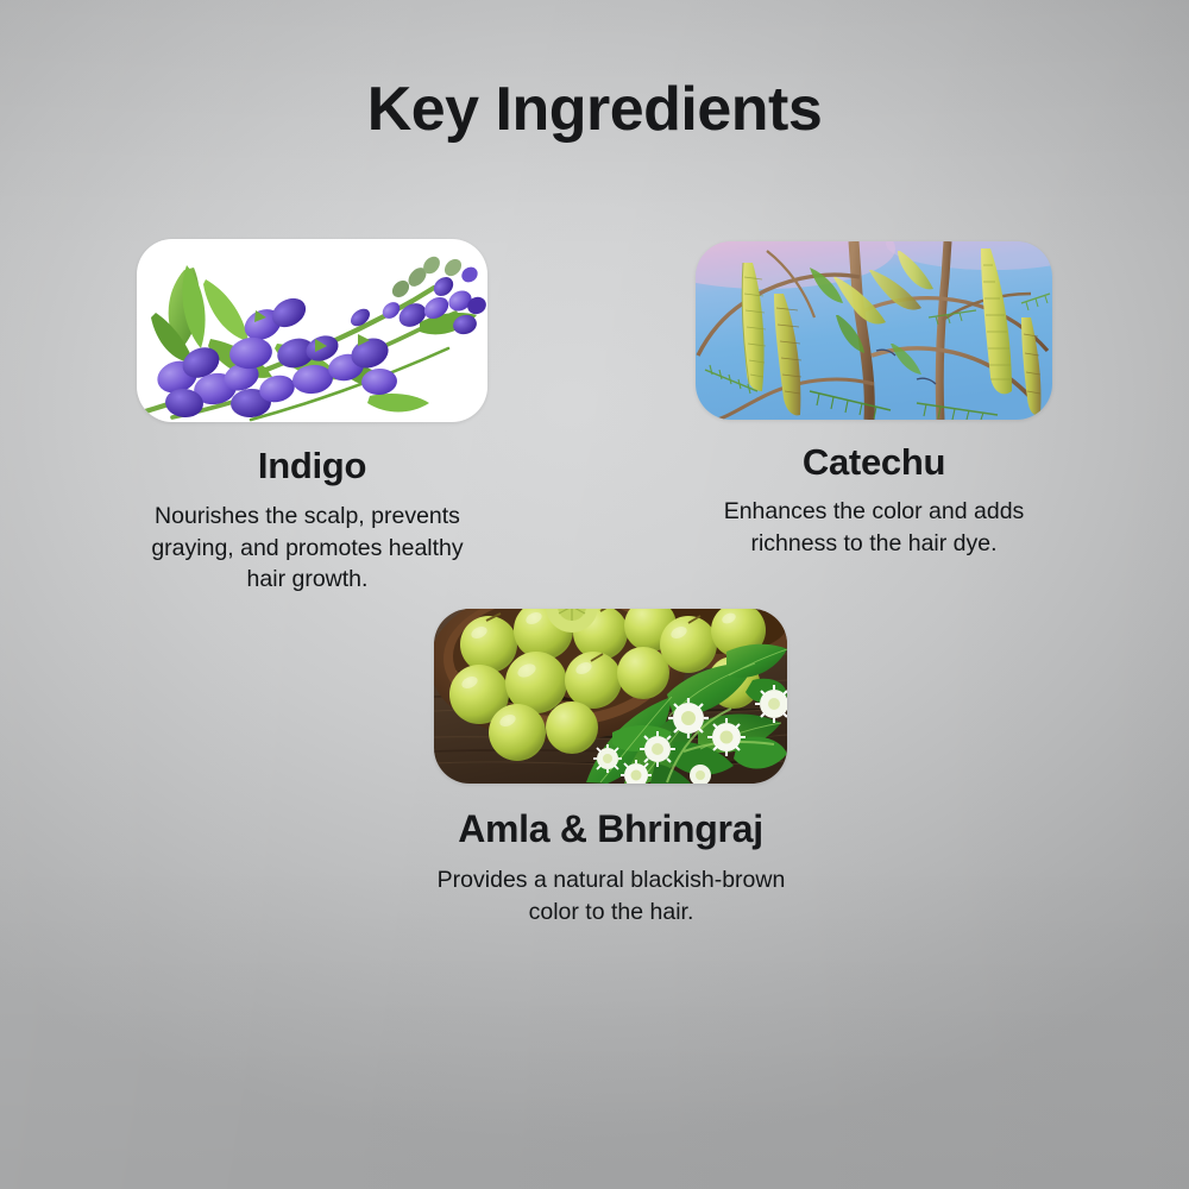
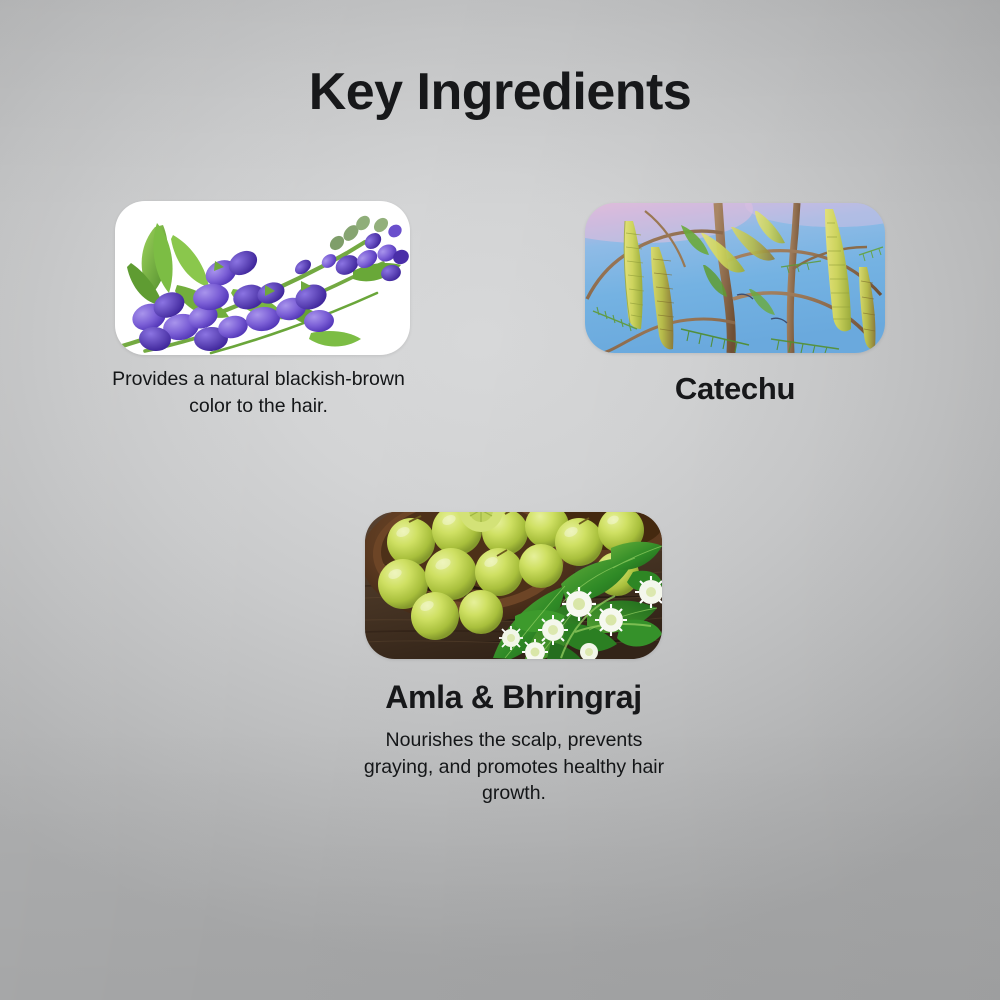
  Key Ingredients
- Indigo
- Nourishes the scalp, prevents graying, and promotes healthy hair growth.
+ Provides a natural blackish-brown color to the hair.
  Catechu
- Enhances the color and adds richness to the hair dye.
  Amla & Bhringraj
- Provides a natural blackish-brown color to the hair.
+ Nourishes the scalp, prevents graying, and promotes healthy hair growth.
